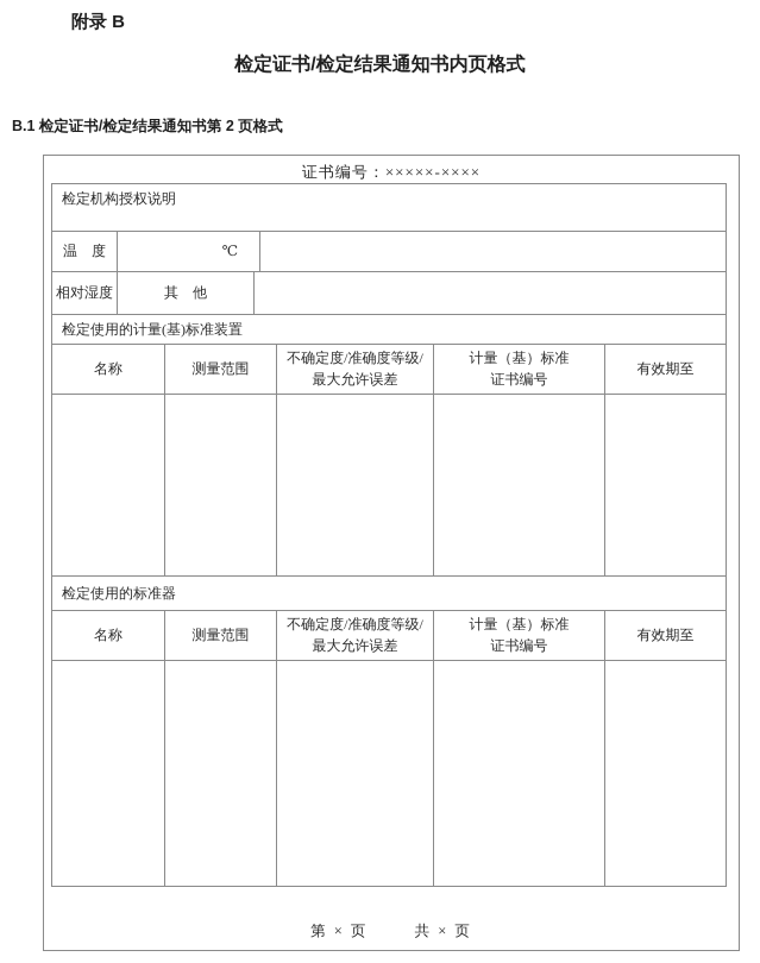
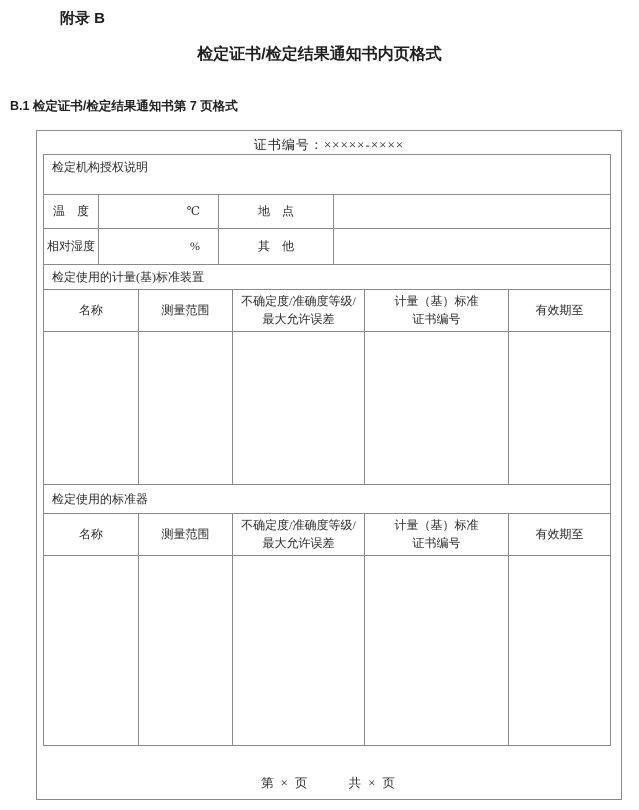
  附录 B
  检定证书/检定结果通知书内页格式
- B.1 检定证书/检定结果通知书第 2 页格式
+ B.1 检定证书/检定结果通知书第 7 页格式
  证书编号：×××××-××××
  检定机构授权说明
  温 度
  ℃
+ 地 点
  相对湿度
+ %
  其 他
  检定使用的计量(基)标准装置
  名称
  测量范围
  不确定度/准确度等级/
  最大允许误差
  计量（基）标准
  证书编号
  有效期至
  检定使用的标准器
  名称
  测量范围
  不确定度/准确度等级/
  最大允许误差
  计量（基）标准
  证书编号
  有效期至
  第 × 页 共 × 页
